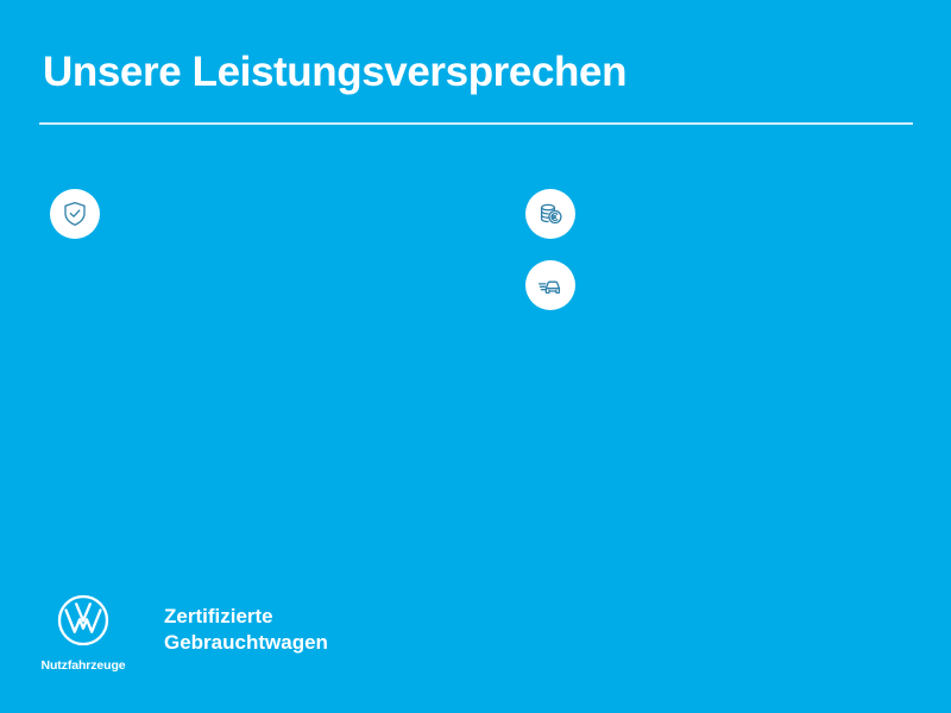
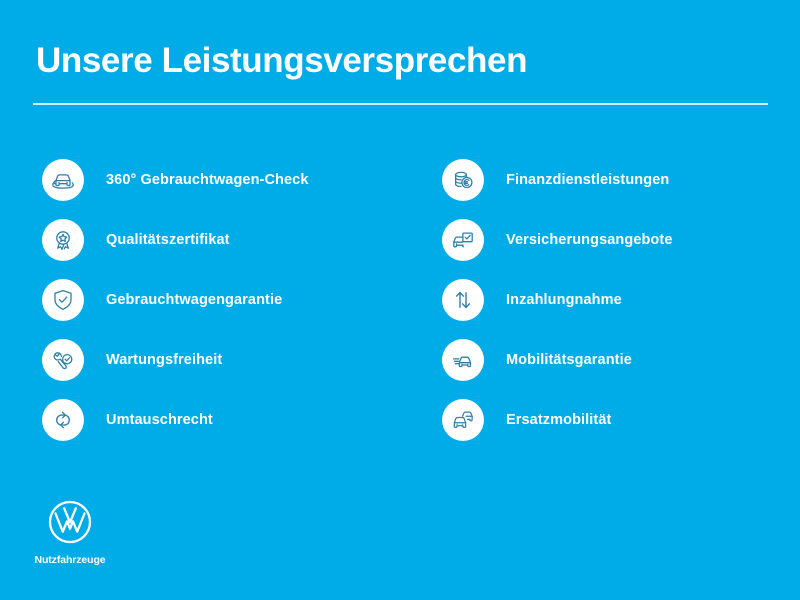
  Unsere Leistungsversprechen
+ 360° Gebrauchtwagen-Check
+ Qualitätszertifikat
+ Gebrauchtwagengarantie
+ Wartungsfreiheit
+ Umtauschrecht
+ Finanzdienstleistungen
+ Versicherungsangebote
+ Inzahlungnahme
+ Mobilitätsgarantie
+ Ersatzmobilität
  Nutzfahrzeuge
- Zertifizierte
- Gebrauchtwagen
